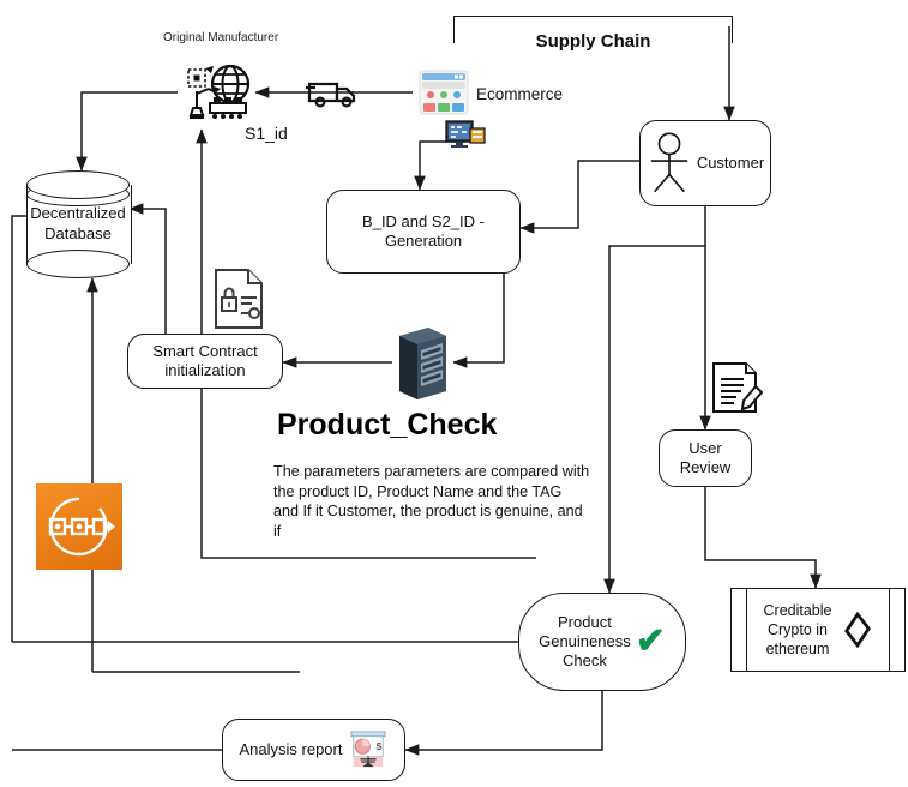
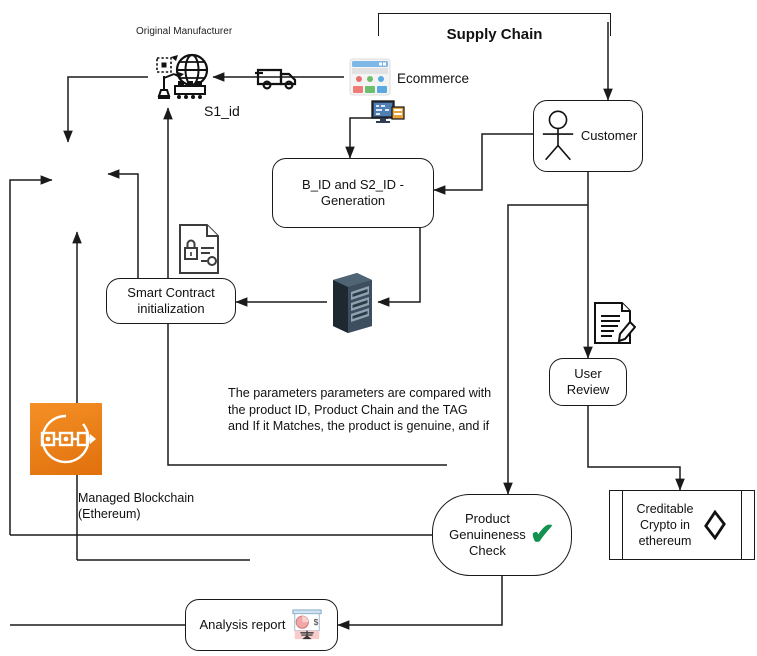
  Supply Chain
  Original Manufacturer
  S1_id
  Ecommerce
  Customer
- Decentralized
- Database
  B_ID and S2_ID -
  Generation
  Smart Contract
  initialization
- Product_Check
  The parameters parameters are compared with
- the product ID, Product Name and the TAG
+ the product ID, Product Chain and the TAG
- and If it Customer, the product is genuine, and if
+ and If it Matches, the product is genuine, and if
  User
  Review
+ Managed Blockchain
+ (Ethereum)
  Product
  Genuineness
  Check
  ✔
  Creditable
  Crypto in
  ethereum
  Analysis report
  $
